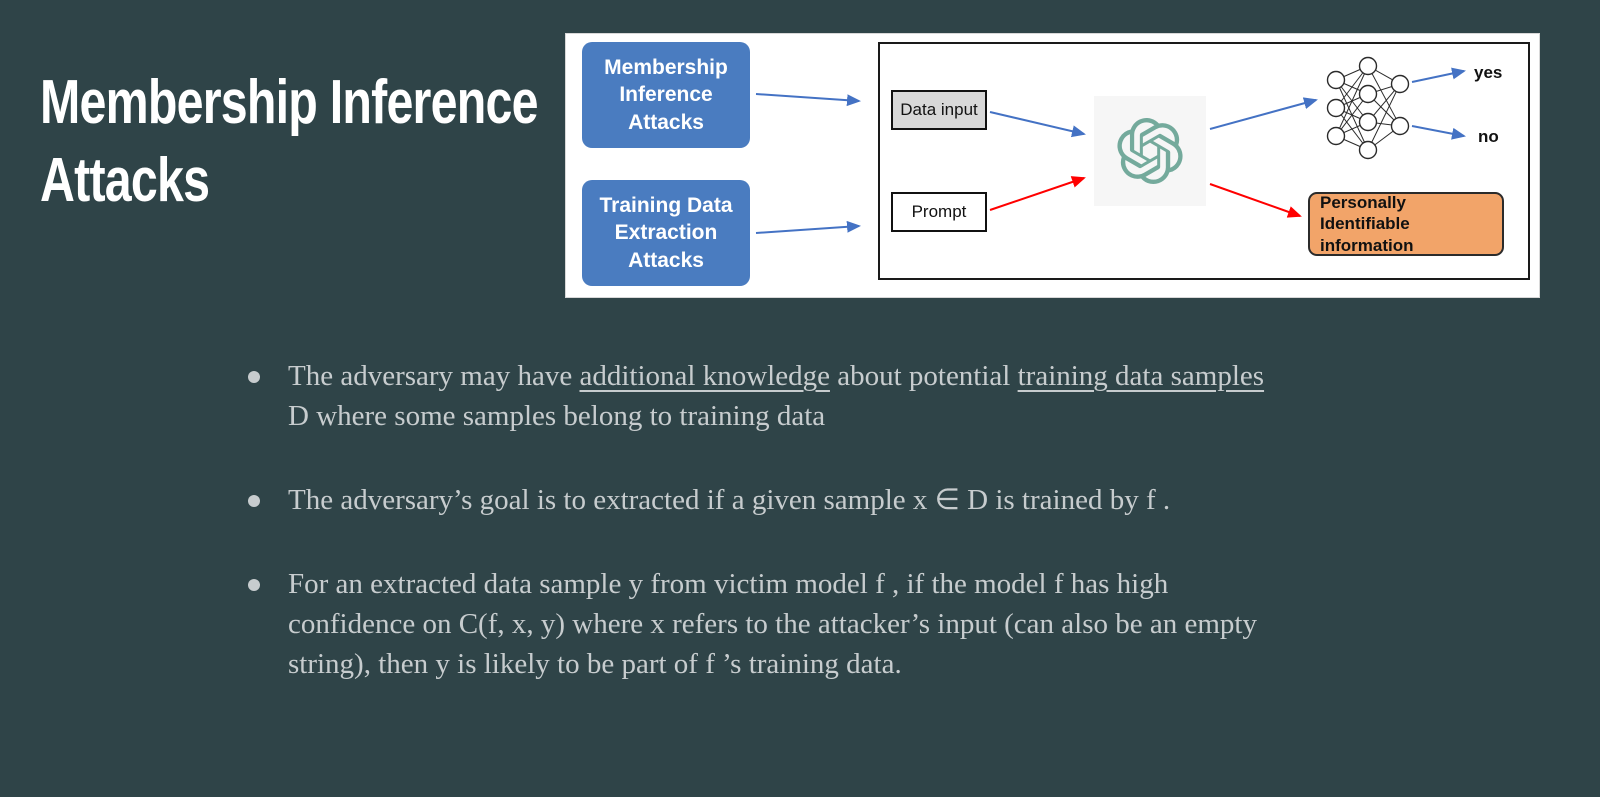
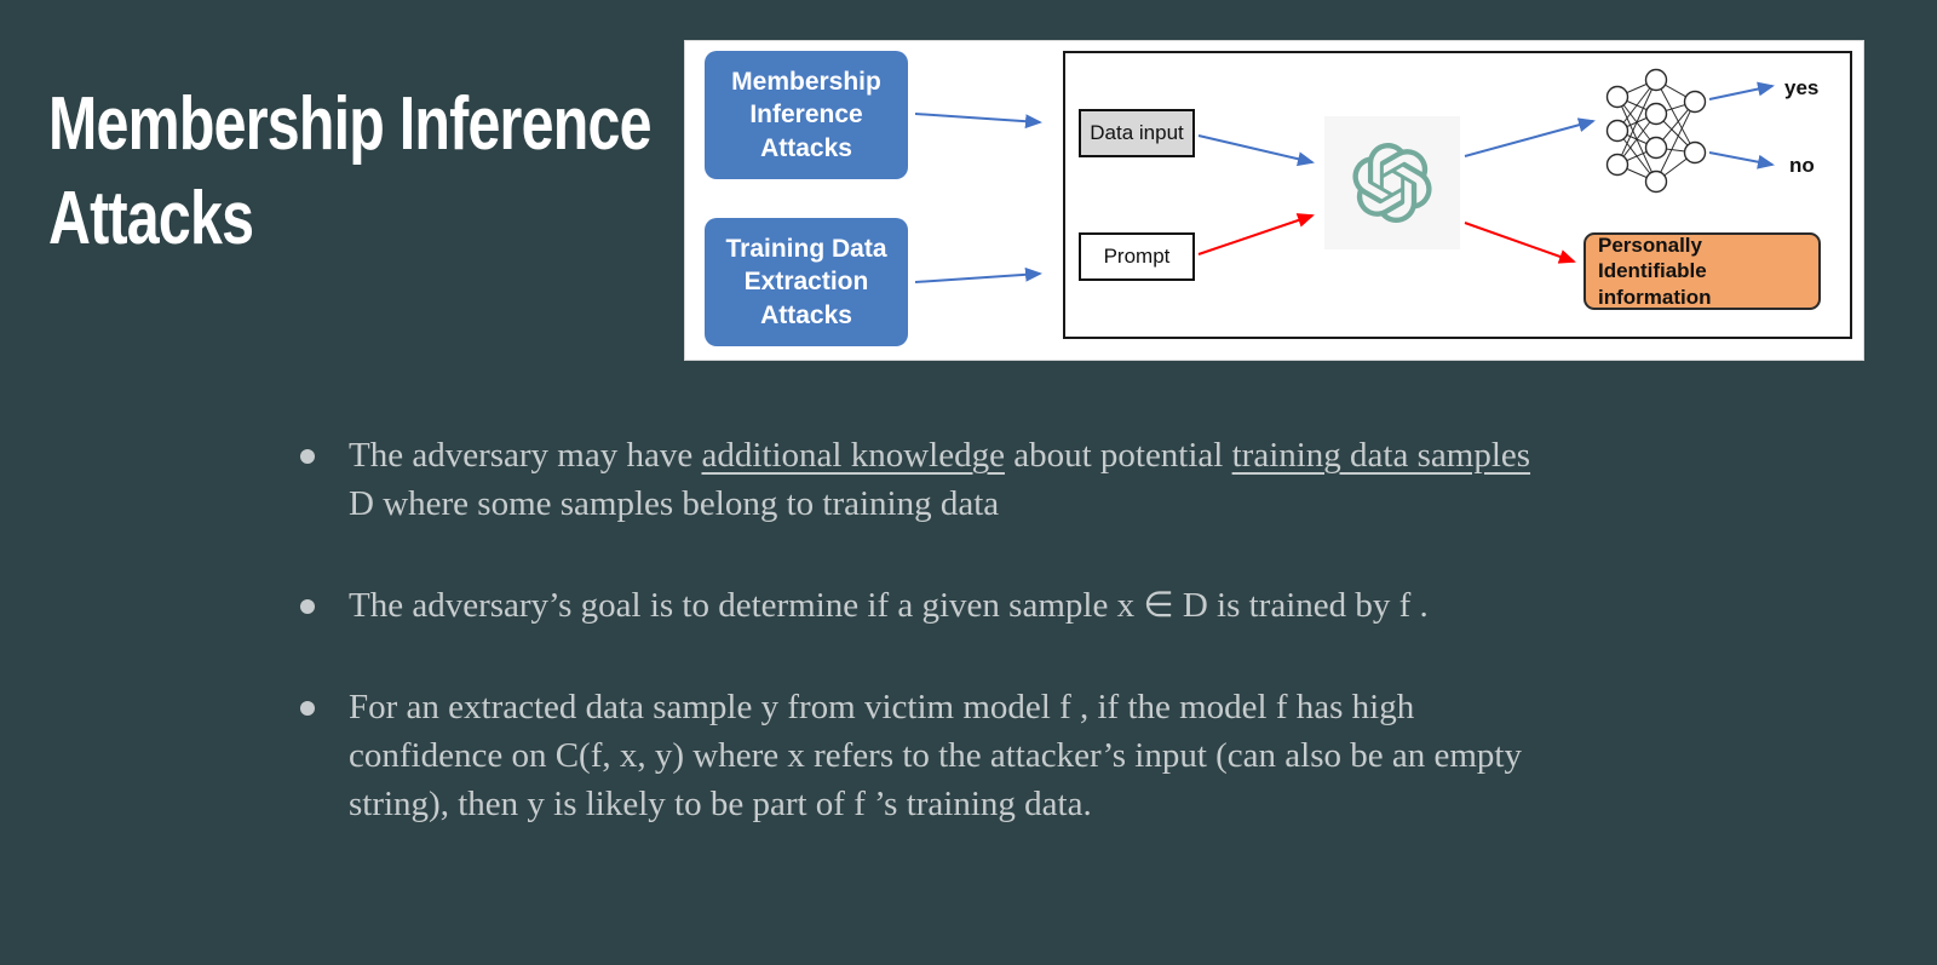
  Membership Inference Attacks
  Membership Inference Attacks
  Training Data Extraction Attacks
  Data input
  Prompt
  Personally Identifiable information
  yes
  no
  The adversary may have additional knowledge about potential training data samples D where some samples belong to training data
- The adversary’s goal is to extracted if a given sample x ∈ D is trained by f .
+ The adversary’s goal is to determine if a given sample x ∈ D is trained by f .
  For an extracted data sample y from victim model f , if the model f has high confidence on C(f, x, y) where x refers to the attacker’s input (can also be an empty string), then y is likely to be part of f ’s training data.
